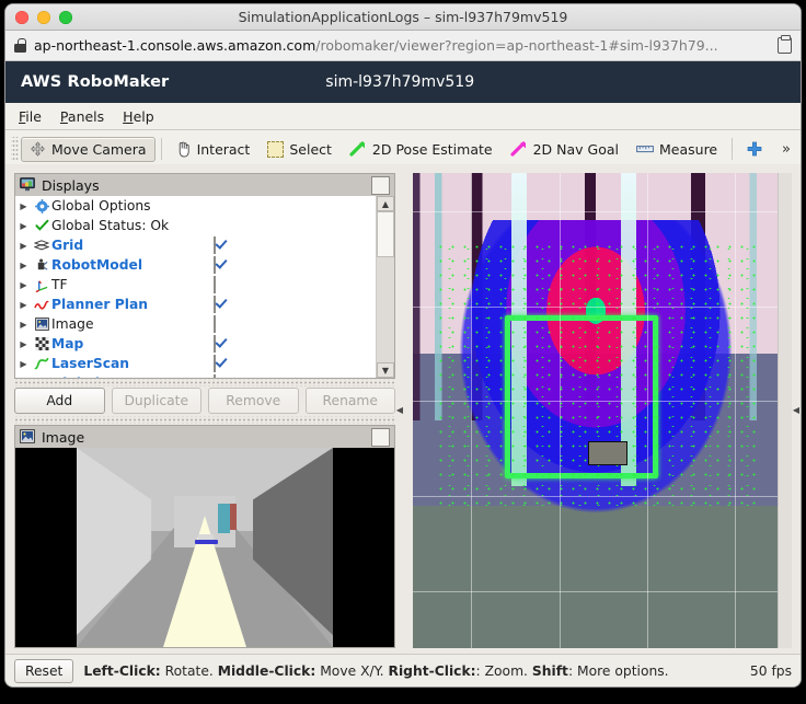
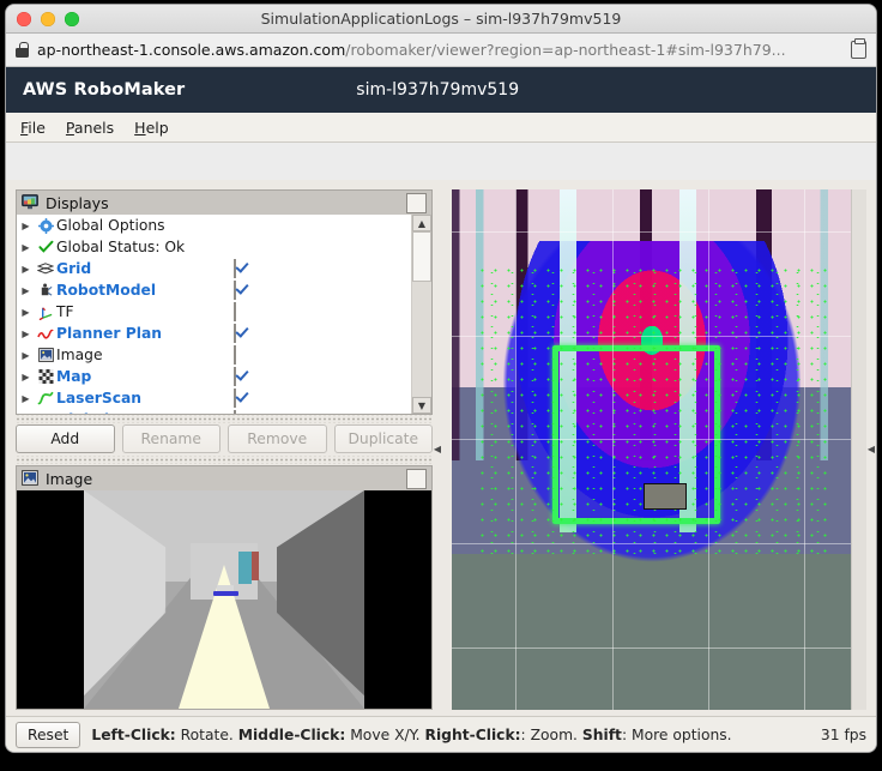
  SimulationApplicationLogs – sim-l937h79mv519
  ap-northeast-1.console.aws.amazon.com/robomaker/viewer?region=ap-northeast-1#sim-l937h79...
  AWS RoboMaker
  sim-l937h79mv519
  File
  Panels
  Help
- Move Camera
- Interact
- Select
- 2D Pose Estimate
- 2D Nav Goal
- Measure
- »
  Displays
  ▶
  Global Options
  ▶
  Global Status: Ok
  ▶
  Grid
  ▶
  RobotModel
  ▶
  TF
  ▶
  Planner Plan
  ▶
  Image
  ▶
  Map
  ▶
  LaserScan
  ▲
  ▼
  Add
- Duplicate
+ Rename
  Remove
- Rename
+ Duplicate
  Image
  ◀
  ◀
  Reset
  Left-Click: Rotate. Middle-Click: Move X/Y. Right-Click:: Zoom. Shift: More options.
- 50 fps
+ 31 fps
